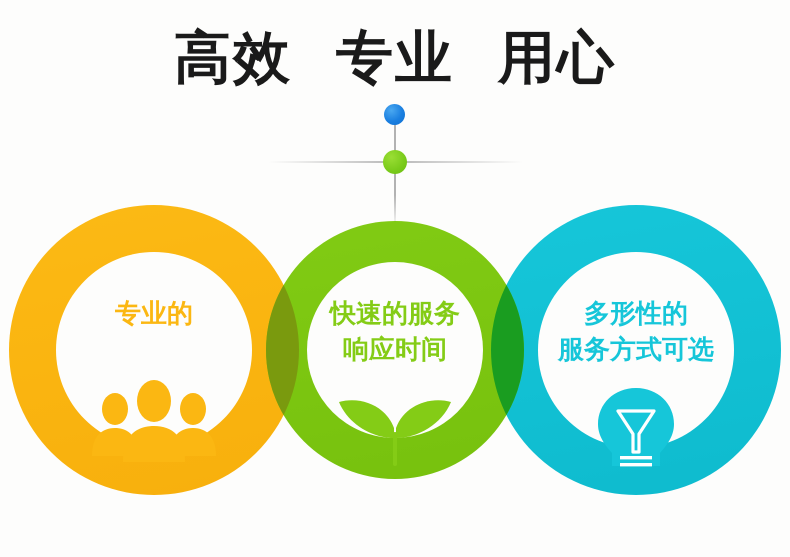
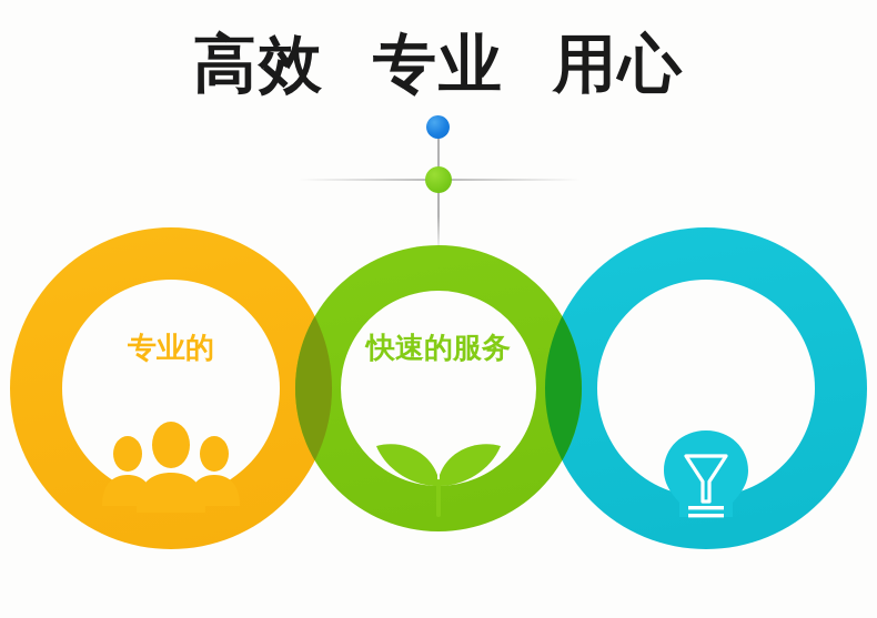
  专业的
  快速的服务
- 响应时间
- 多形性的
- 服务方式可选
